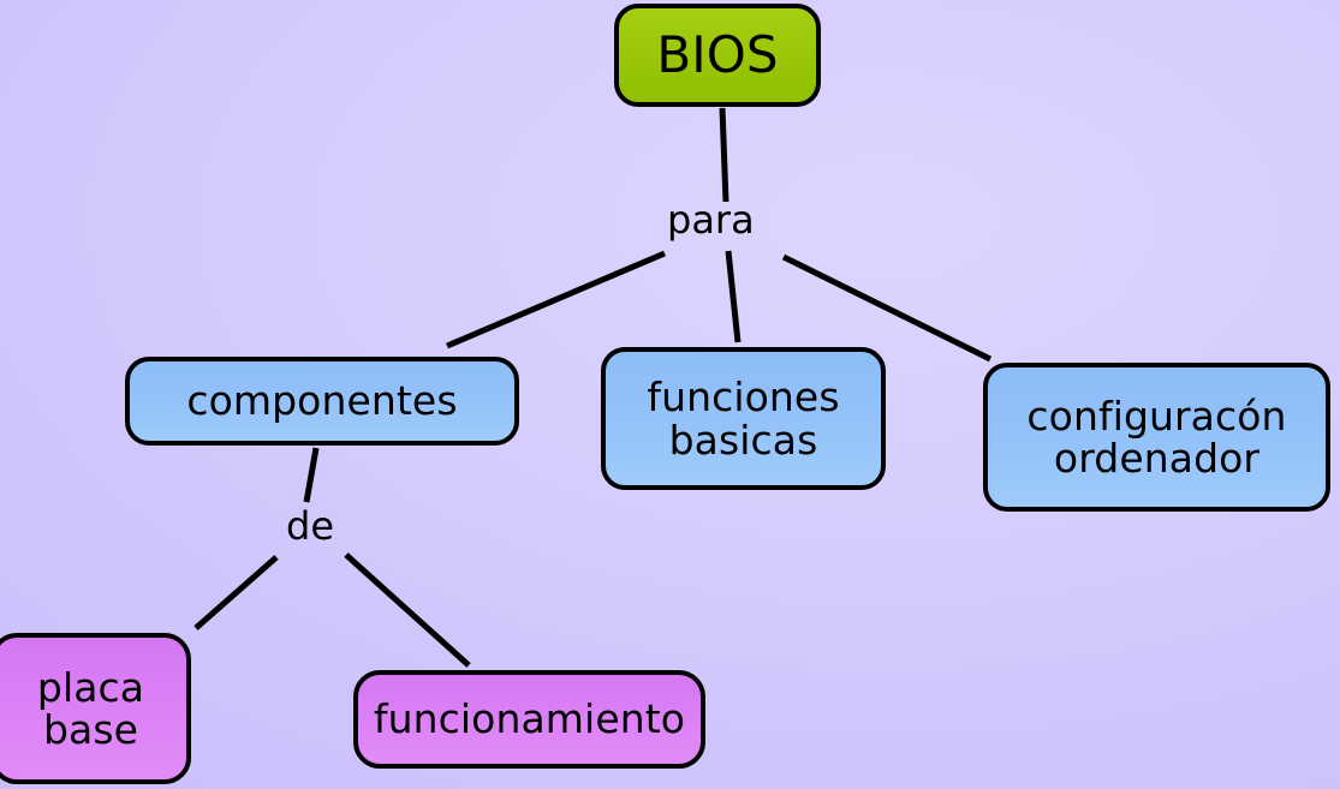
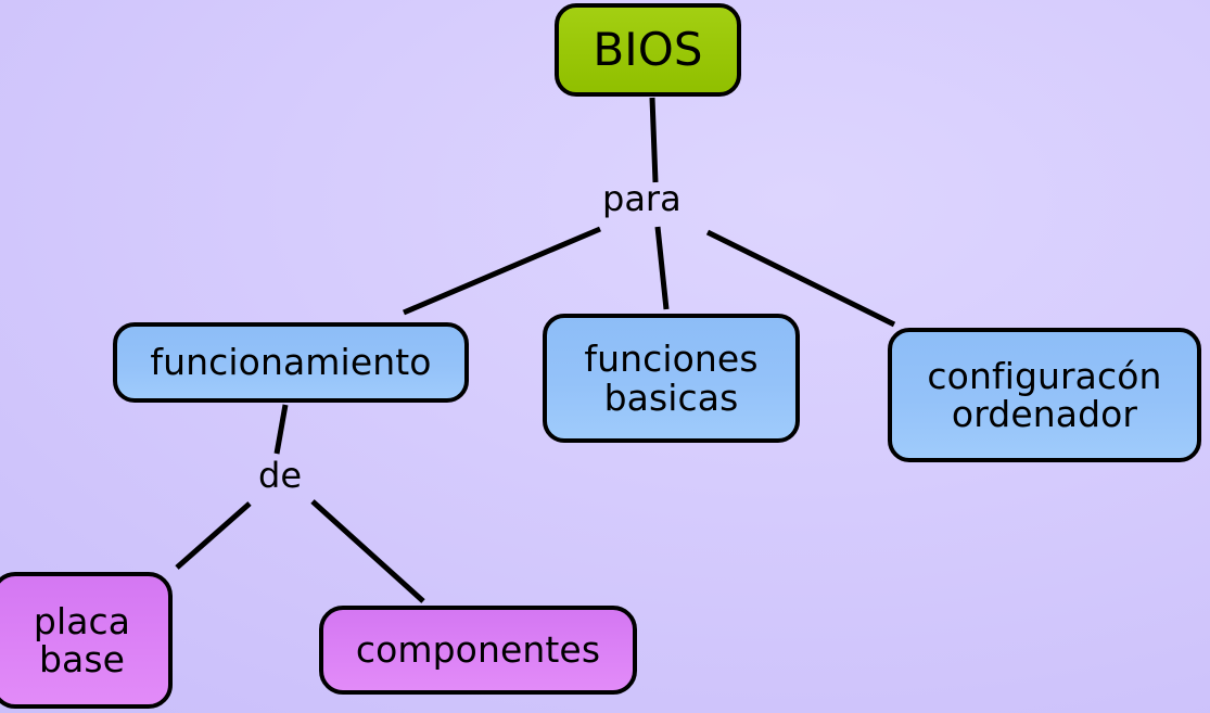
  BIOS
- componentes
+ funcionamiento
  funciones
  basicas
  configuracón
  ordenador
  placa
  base
- funcionamiento
+ componentes
  para
  de
